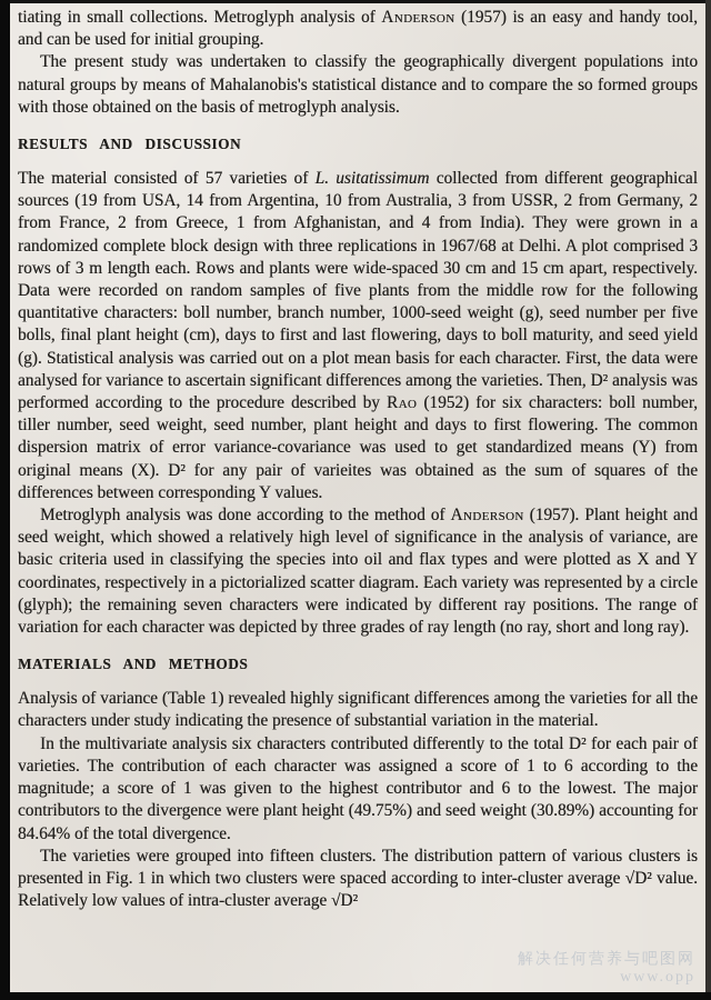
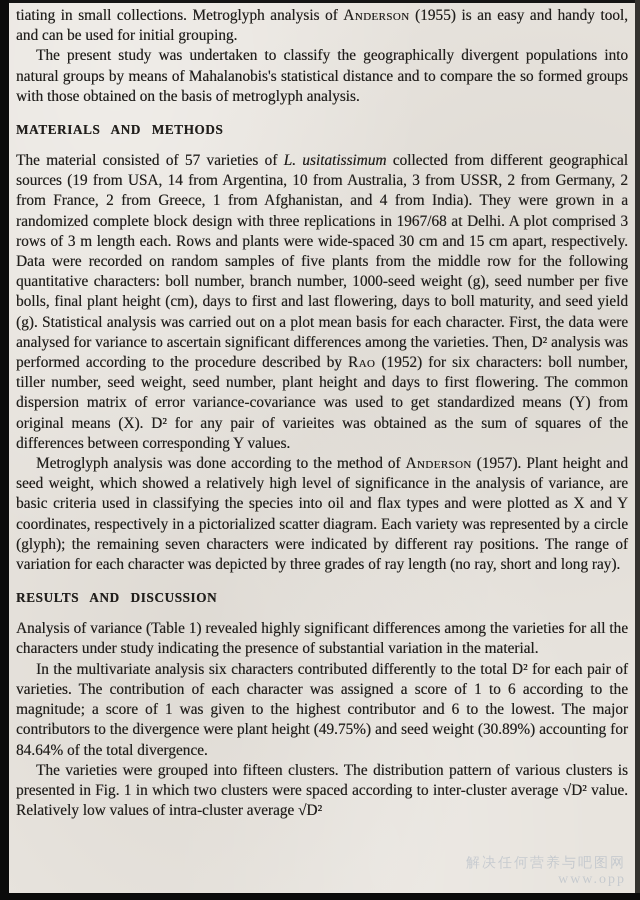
- tiating in small collections. Metroglyph analysis of Anderson (1957) is an easy and handy tool, and can be used for initial grouping.
+ tiating in small collections. Metroglyph analysis of Anderson (1955) is an easy and handy tool, and can be used for initial grouping.
  The present study was undertaken to classify the geographically divergent populations into natural groups by means of Mahalanobis's statistical distance and to compare the so formed groups with those obtained on the basis of metroglyph analysis.
- RESULTS AND DISCUSSION
+ MATERIALS AND METHODS
  The material consisted of 57 varieties of L. usitatissimum collected from different geographical sources (19 from USA, 14 from Argentina, 10 from Australia, 3 from USSR, 2 from Germany, 2 from France, 2 from Greece, 1 from Afghanistan, and 4 from India). They were grown in a randomized complete block design with three replications in 1967/68 at Delhi. A plot comprised 3 rows of 3 m length each. Rows and plants were wide-spaced 30 cm and 15 cm apart, respectively. Data were recorded on random samples of five plants from the middle row for the following quantitative characters: boll number, branch number, 1000-seed weight (g), seed number per five bolls, final plant height (cm), days to first and last flowering, days to boll maturity, and seed yield (g). Statistical analysis was carried out on a plot mean basis for each character. First, the data were analysed for variance to ascertain significant differences among the varieties. Then, D² analysis was performed according to the procedure described by Rao (1952) for six characters: boll number, tiller number, seed weight, seed number, plant height and days to first flowering. The common dispersion matrix of error variance-covariance was used to get standardized means (Y) from original means (X). D² for any pair of varieites was obtained as the sum of squares of the differences between corresponding Y values.
  Metroglyph analysis was done according to the method of Anderson (1957). Plant height and seed weight, which showed a relatively high level of significance in the analysis of variance, are basic criteria used in classifying the species into oil and flax types and were plotted as X and Y coordinates, respectively in a pictorialized scatter diagram. Each variety was represented by a circle (glyph); the remaining seven characters were indicated by different ray positions. The range of variation for each character was depicted by three grades of ray length (no ray, short and long ray).
- MATERIALS AND METHODS
+ RESULTS AND DISCUSSION
  Analysis of variance (Table 1) revealed highly significant differences among the varieties for all the characters under study indicating the presence of substantial variation in the material.
  In the multivariate analysis six characters contributed differently to the total D² for each pair of varieties. The contribution of each character was assigned a score of 1 to 6 according to the magnitude; a score of 1 was given to the highest contributor and 6 to the lowest. The major contributors to the divergence were plant height (49.75%) and seed weight (30.89%) accounting for 84.64% of the total divergence.
  The varieties were grouped into fifteen clusters. The distribution pattern of various clusters is presented in Fig. 1 in which two clusters were spaced according to inter-cluster average √D² value. Relatively low values of intra-cluster average √D²
  解决任何营养与吧图网
  www.opp
